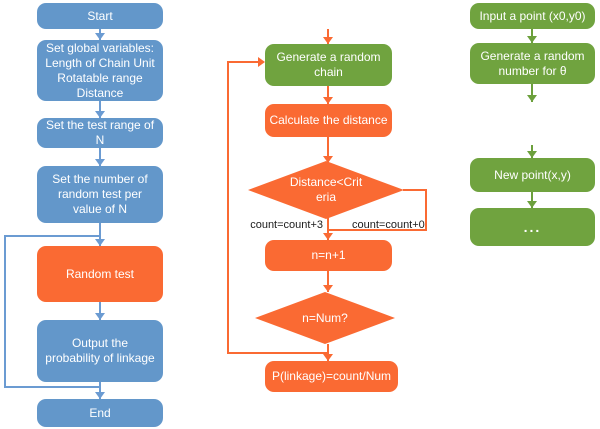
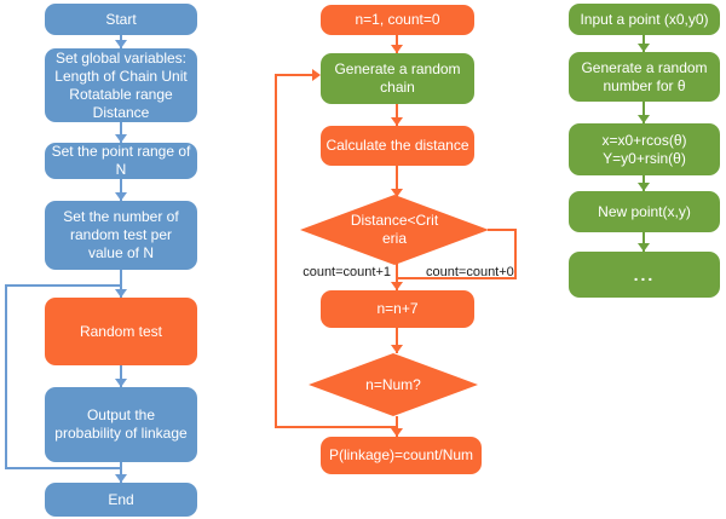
  Start
  Set global variables:
  Length of Chain Unit
  Rotatable range
  Distance
- Set the test range of N
+ Set the point range of N
  Set the number of
  random test per
  value of N
  Random test
  Output the
  probability of linkage
  End
+ n=1, count=0
  Generate a random
  chain
  Calculate the distance
  Distance<Crit
  eria
- count=count+3
+ count=count+1
  count=count+0
- n=n+1
+ n=n+7
  n=Num?
  P(linkage)=count/Num
  Input a point (x0,y0)
  Generate a random
  number for θ
+ x=x0+rcos(θ)
+ Y=y0+rsin(θ)
  New point(x,y)
  ...
